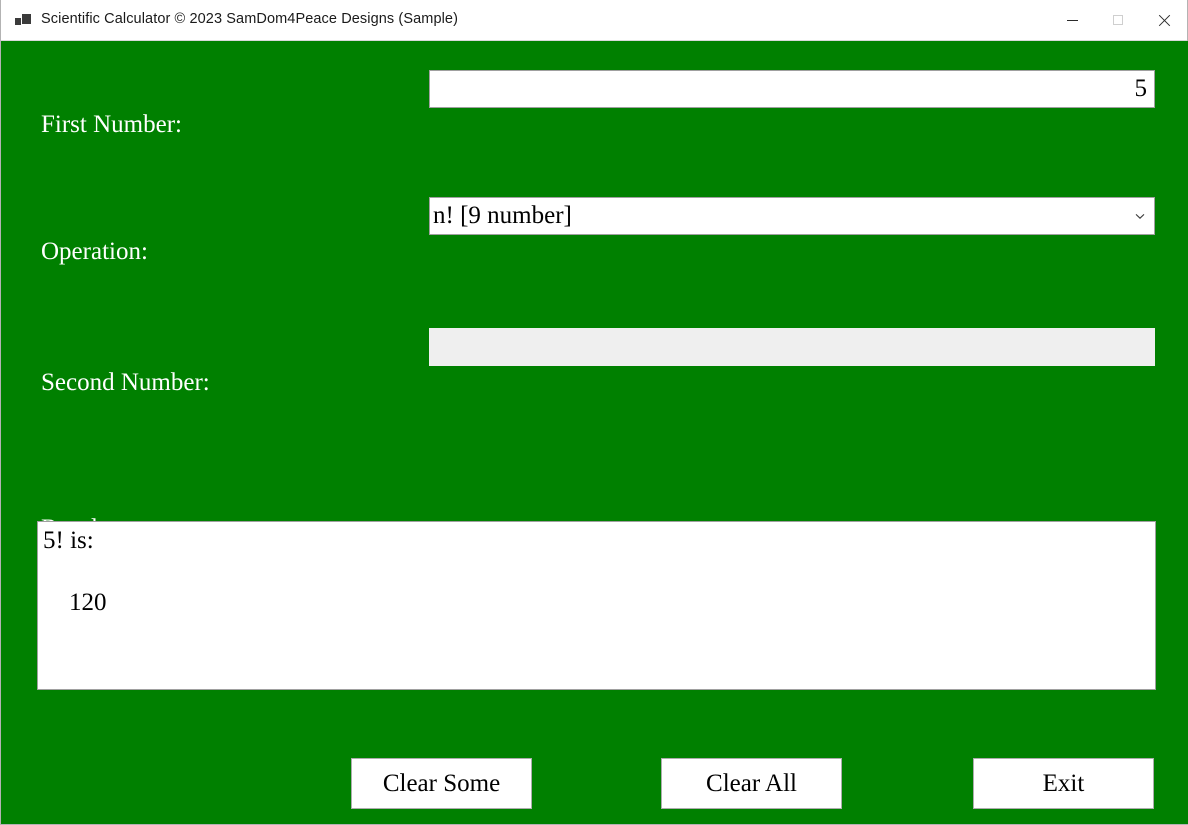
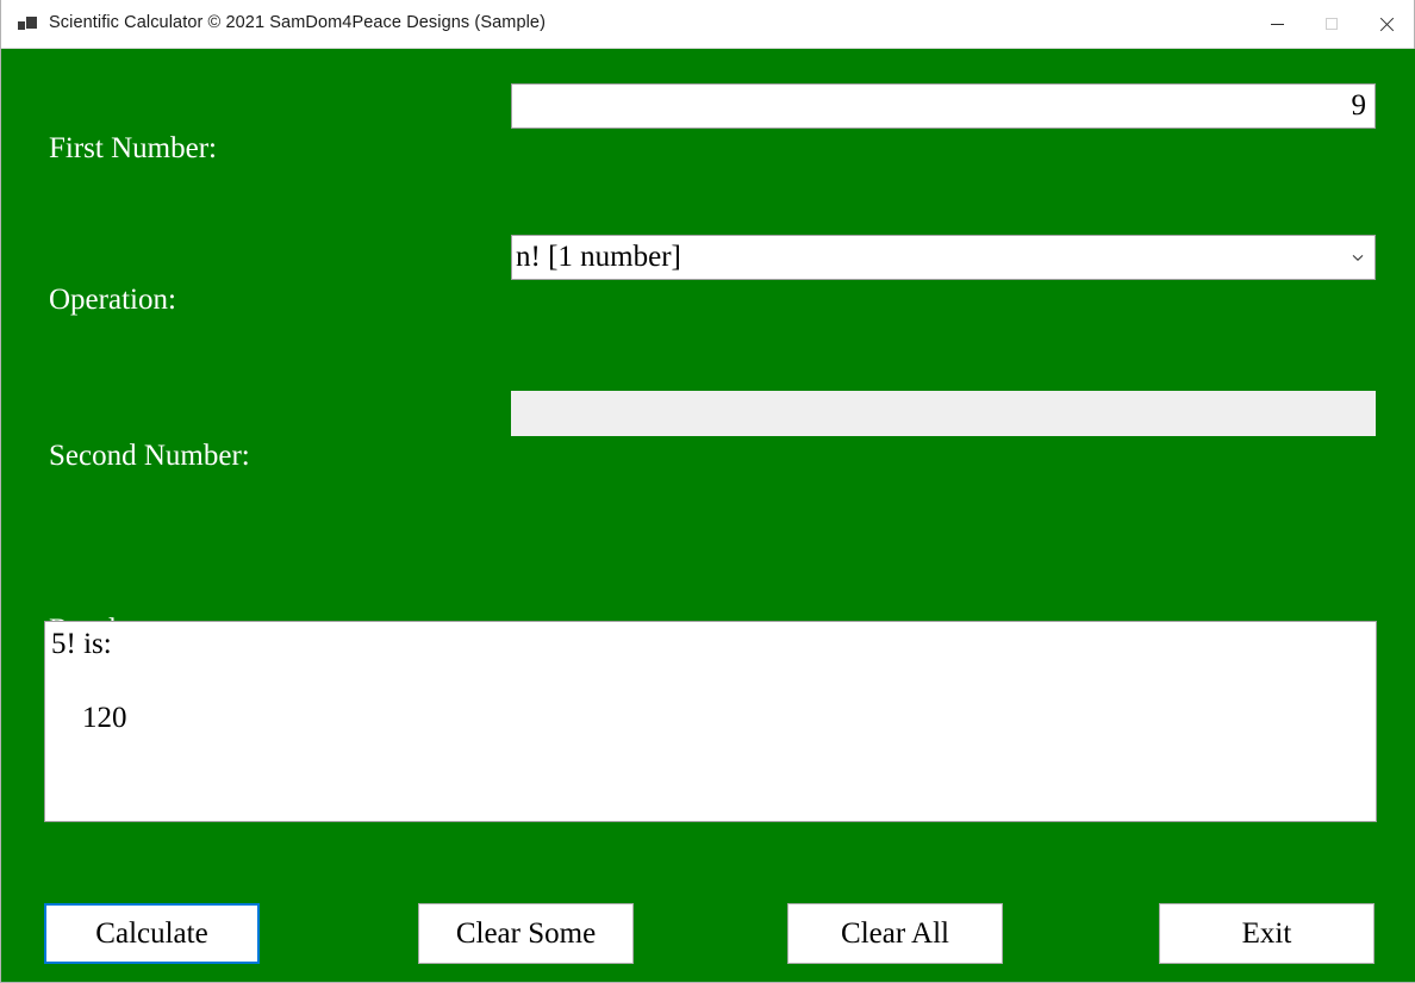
- Scientific Calculator © 2023 SamDom4Peace Designs (Sample)
+ Scientific Calculator © 2021 SamDom4Peace Designs (Sample)
  First Number:
- 5
+ 9
  Operation:
- n! [9 number]
+ n! [1 number]
  Second Number:
  5! is:
  120
+ Calculate
  Clear Some
  Clear All
  Exit
